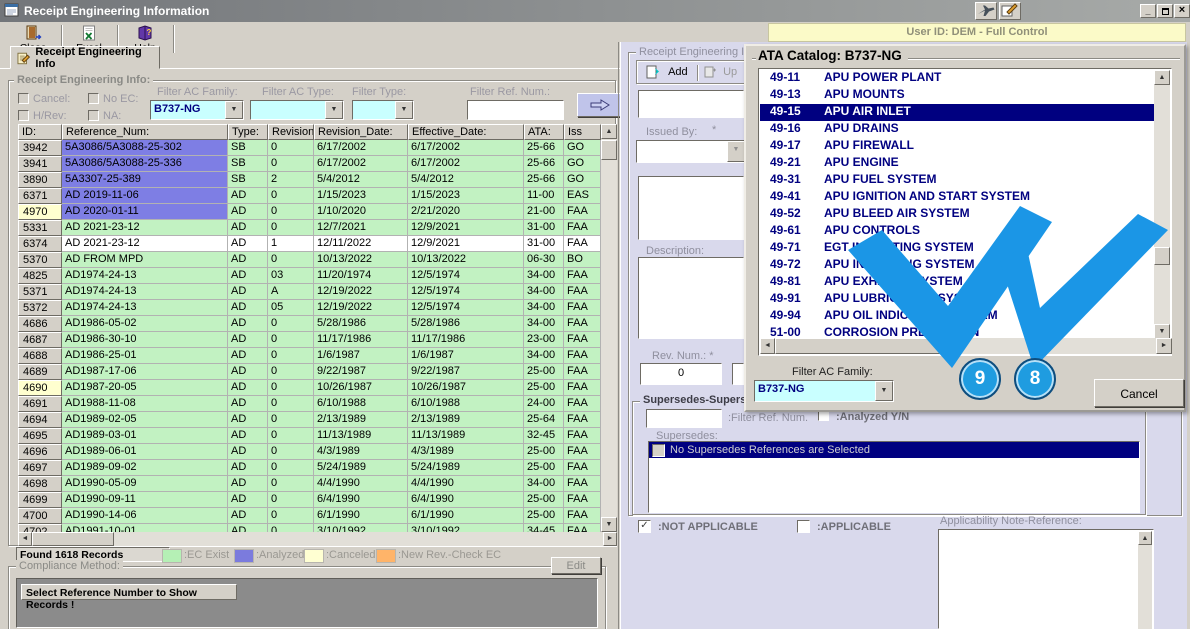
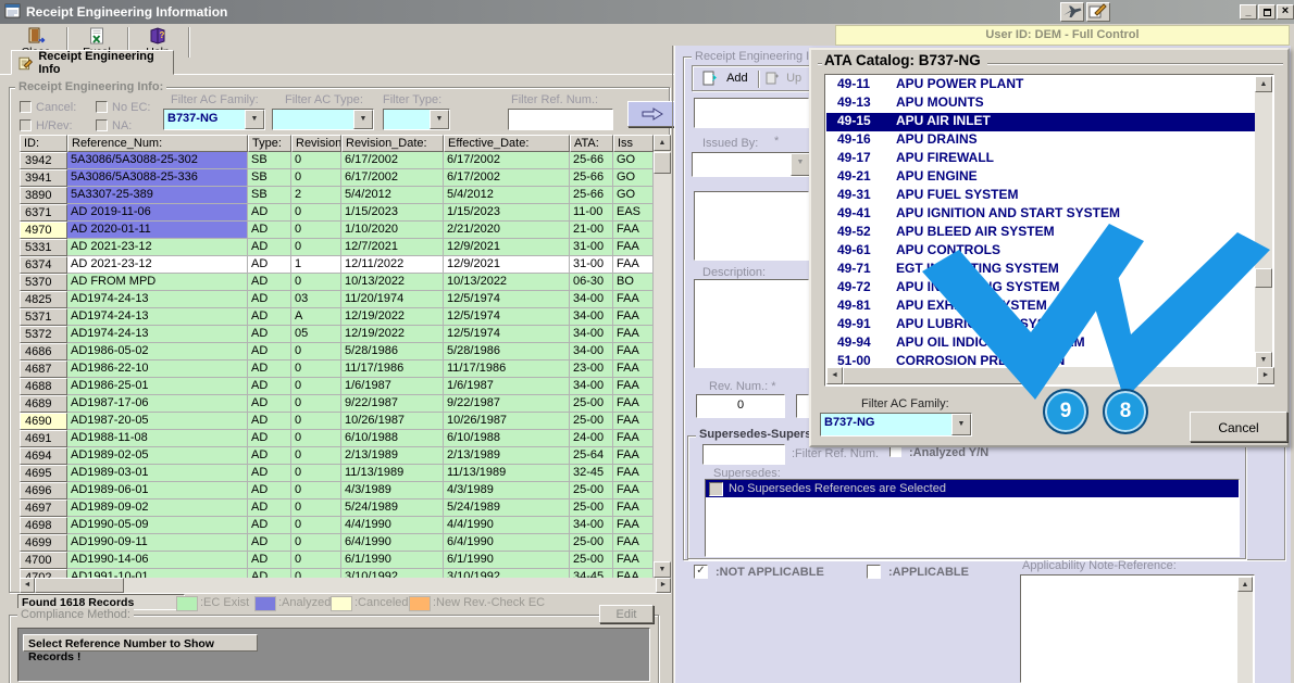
  Receipt Engineering Information
  _
  ×
  ?
  User ID: DEM - Full Control
  Receipt Engineering Info
  Receipt Engineering Info:
  Cancel:
  No EC:
  H/Rev:
  NA:
  Filter AC Family:
  B737-NG
  Filter AC Type:
  Filter Type:
  Filter Ref. Num.:
  ID:
  Reference_Num:
  Type:
  Revision
  Revision_Date:
  Effective_Date:
  ATA:
  Iss
  3942
  5A3086/5A3088-25-302
  SB
  0
  6/17/2002
  6/17/2002
  25-66
  GO
  3941
  5A3086/5A3088-25-336
  SB
  0
  6/17/2002
  6/17/2002
  25-66
  GO
  3890
  5A3307-25-389
  SB
  2
  5/4/2012
  5/4/2012
  25-66
  GO
  6371
  AD 2019-11-06
  AD
  0
  1/15/2023
  1/15/2023
  11-00
  EAS
  4970
  AD 2020-01-11
  AD
  0
  1/10/2020
  2/21/2020
  21-00
  FAA
  5331
  AD 2021-23-12
  AD
  0
  12/7/2021
  12/9/2021
  31-00
  FAA
  6374
  AD 2021-23-12
  AD
  1
  12/11/2022
  12/9/2021
  31-00
  FAA
  5370
  AD FROM MPD
  AD
  0
  10/13/2022
  10/13/2022
  06-30
  BO
  4825
  AD1974-24-13
  AD
  03
  11/20/1974
  12/5/1974
  34-00
  FAA
  5371
  AD1974-24-13
  AD
  A
  12/19/2022
  12/5/1974
  34-00
  FAA
  5372
  AD1974-24-13
  AD
  05
  12/19/2022
  12/5/1974
  34-00
  FAA
  4686
  AD1986-05-02
  AD
  0
  5/28/1986
  5/28/1986
  34-00
  FAA
  4687
- AD1986-30-10
+ AD1986-22-10
  AD
  0
  11/17/1986
  11/17/1986
  23-00
  FAA
  4688
  AD1986-25-01
  AD
  0
  1/6/1987
  1/6/1987
  34-00
  FAA
  4689
  AD1987-17-06
  AD
  0
  9/22/1987
  9/22/1987
  25-00
  FAA
  4690
  AD1987-20-05
  AD
  0
  10/26/1987
  10/26/1987
  25-00
  FAA
  4691
  AD1988-11-08
  AD
  0
  6/10/1988
  6/10/1988
  24-00
  FAA
  4694
  AD1989-02-05
  AD
  0
  2/13/1989
  2/13/1989
  25-64
  FAA
  4695
  AD1989-03-01
  AD
  0
  11/13/1989
  11/13/1989
  32-45
  FAA
  4696
  AD1989-06-01
  AD
  0
  4/3/1989
  4/3/1989
  25-00
  FAA
  4697
  AD1989-09-02
  AD
  0
  5/24/1989
  5/24/1989
  25-00
  FAA
  4698
  AD1990-05-09
  AD
  0
  4/4/1990
  4/4/1990
  34-00
  FAA
  4699
  AD1990-09-11
  AD
  0
  6/4/1990
  6/4/1990
  25-00
  FAA
  4700
  AD1990-14-06
  AD
  0
  6/1/1990
  6/1/1990
  25-00
  FAA
  AD1991-10-01
  AD
  0
  3/10/1992
  3/10/1992
  34-45
  FAA
  Found 1618 Records
  :EC Exist
  :Analyzed
  :Canceled
  :New Rev.-Check EC
  Compliance Method:
  Edit
  Select Reference Number to Show Records !
  Receipt Engineering I
  Add
  Up
  Issued By:
  *
  Description:
  Rev. Num.: *
  0
  Supersedes-Super
  :Filter Ref. Num.
  :Analyzed Y/N
  Supersedes:
  No Supersedes References are Selected
  ✓
  :NOT APPLICABLE
  :APPLICABLE
  Applicability Note-Reference:
  ATA Catalog: B737-NG
  49-11 APU POWER PLANT
  49-13 APU MOUNTS
  49-15 APU AIR INLET
  49-16 APU DRAINS
  49-17 APU FIREWALL
  49-21 APU ENGINE
  49-31 APU FUEL SYSTEM
  49-41 APU IGNITION AND START SYSTEM
  49-52 APU BLEED AIR SYSTEM
  49-61 APU CONTROLS
  49-71 EGTING SYSTEM
  49-72 APU ING SYSTEM
  49-81 APU EXHSTEM
  Filter AC Family:
  B737-NG
  Cancel
  9
  8
